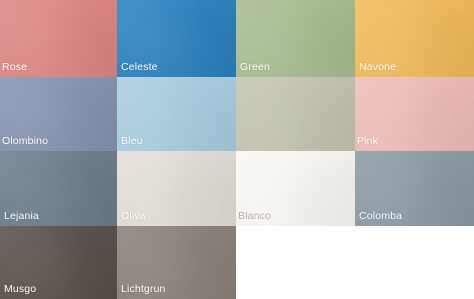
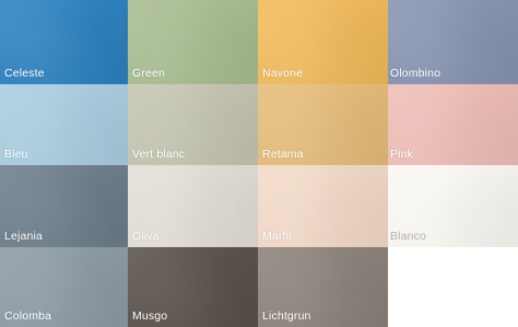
- Rose
  Celeste
  Green
  Navone
  Olombino
  Bleu
+ Vert blanc
+ Retama
  Pink
  Lejania
  Oliva
+ Marfil
  Blanco
  Colomba
  Musgo
  Lichtgrun
